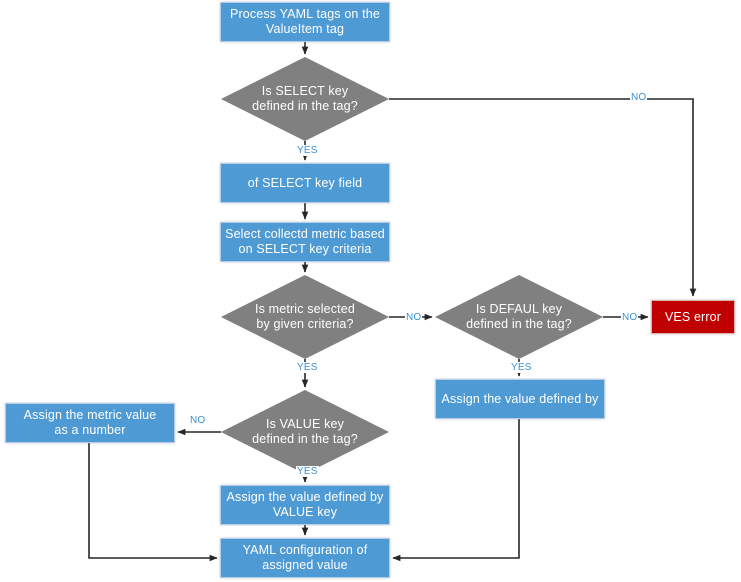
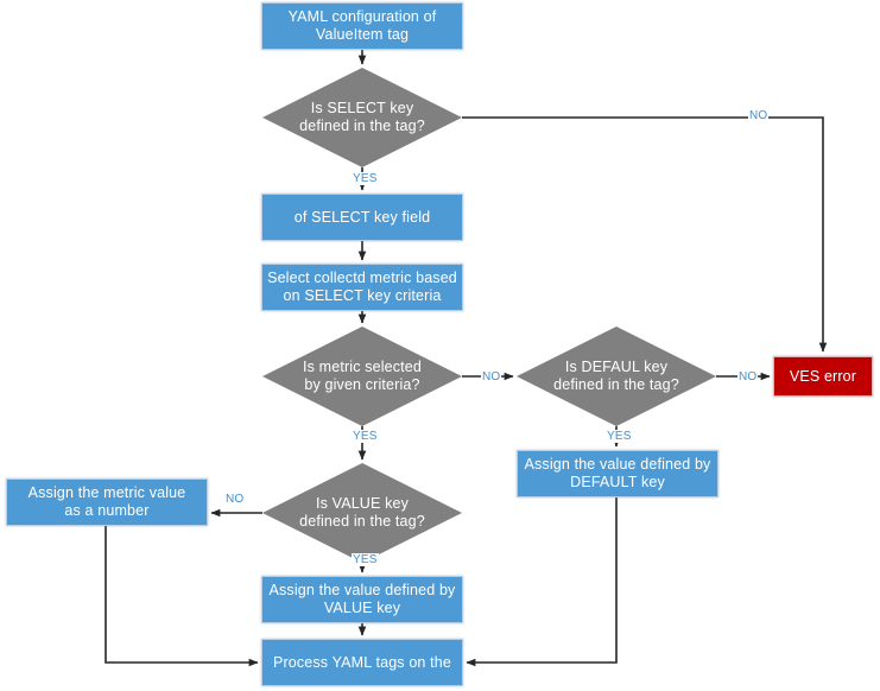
- Process YAML tags on the
+ YAML configuration of
  ValueItem tag
  Is SELECT key
  defined in the tag?
  of SELECT key field
  Select collectd metric based
  on SELECT key criteria
  Is metric selected
  by given criteria?
  Is DEFAUL key
  defined in the tag?
  VES error
  Assign the value defined by
+ DEFAULT key
  Is VALUE key
  defined in the tag?
  Assign the metric value
  as a number
  Assign the value defined by
  VALUE key
- YAML configuration of
+ Process YAML tags on the
- assigned value
  YES
  NO
  YES
  NO
  YES
  NO
  YES
  NO
